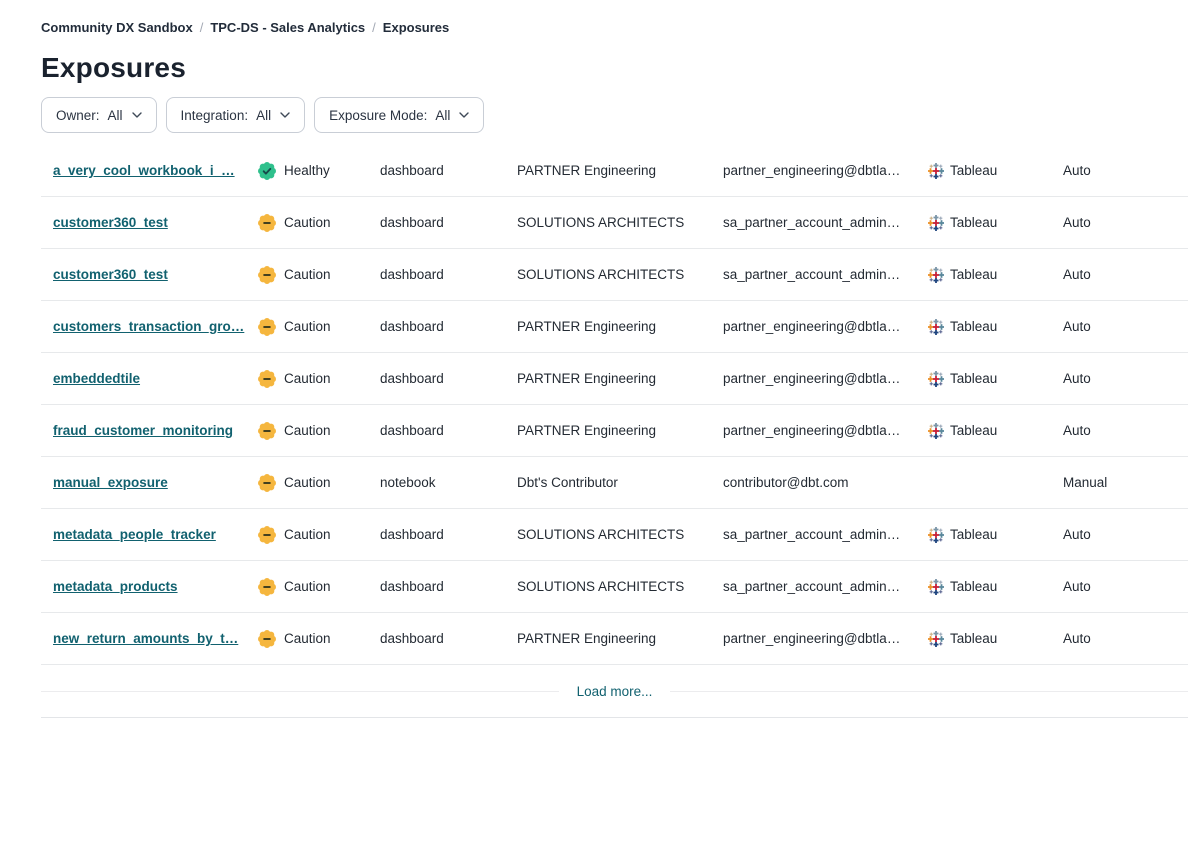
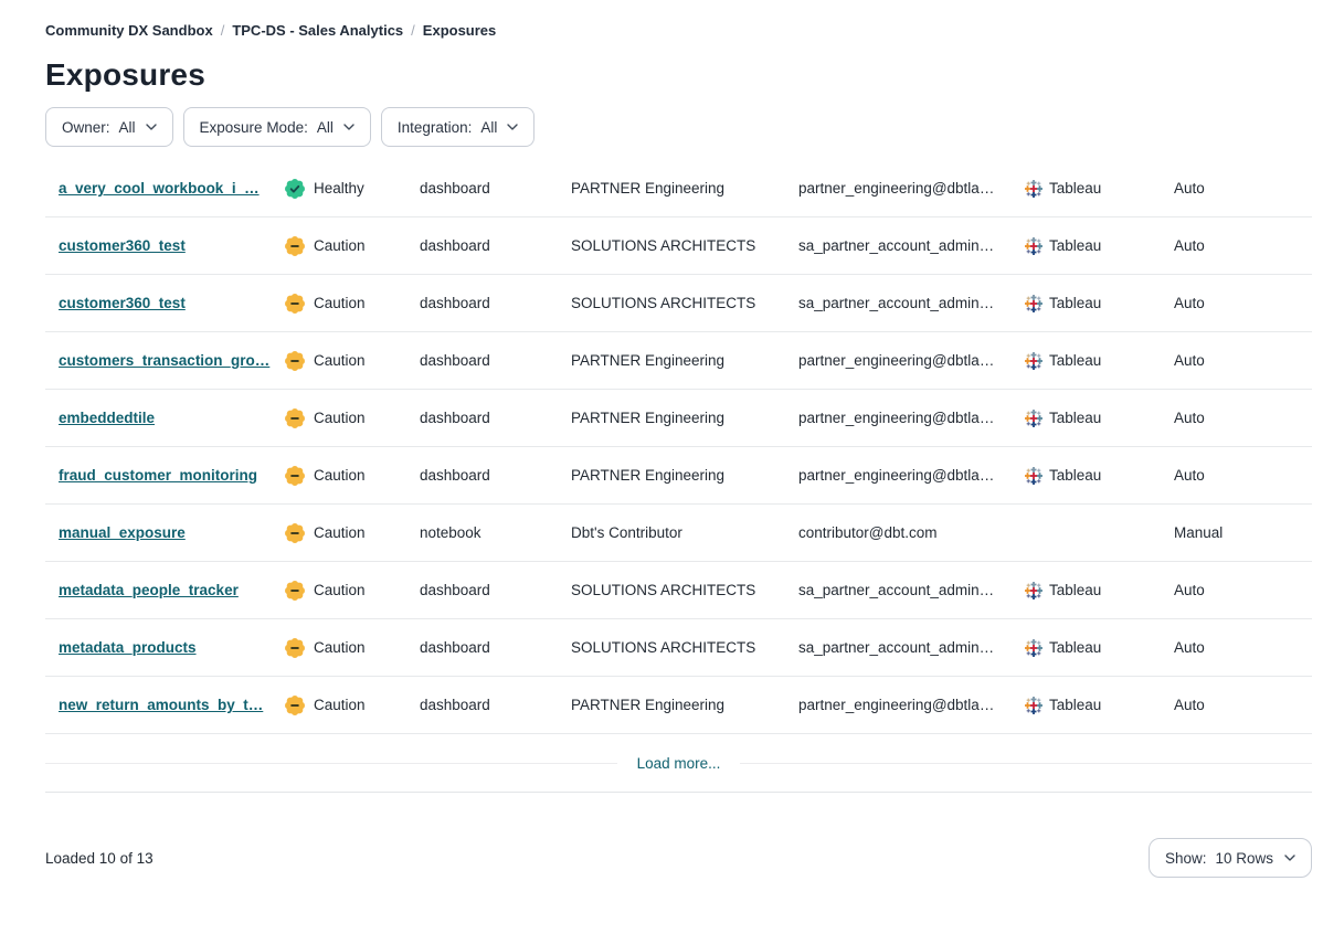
  Community DX Sandbox
  /
  TPC-DS - Sales Analytics
  /
  Exposures
  Exposures
  Owner:
  All
- Integration:
+ Exposure Mode:
  All
- Exposure Mode:
+ Integration:
  All
  a_very_cool_workbook_i_…
  Healthy
  dashboard
  PARTNER Engineering
  partner_engineering@dbtla…
  Tableau
  Auto
  customer360_test
  Caution
  dashboard
  SOLUTIONS ARCHITECTS
  sa_partner_account_admin…
  Tableau
  Auto
  customer360_test
  Caution
  dashboard
  SOLUTIONS ARCHITECTS
  sa_partner_account_admin…
  Tableau
  Auto
  customers_transaction_gro…
  Caution
  dashboard
  PARTNER Engineering
  partner_engineering@dbtla…
  Tableau
  Auto
  embeddedtile
  Caution
  dashboard
  PARTNER Engineering
  partner_engineering@dbtla…
  Tableau
  Auto
  fraud_customer_monitoring
  Caution
  dashboard
  PARTNER Engineering
  partner_engineering@dbtla…
  Tableau
  Auto
  manual_exposure
  Caution
  notebook
  Dbt's Contributor
  contributor@dbt.com
  Manual
  metadata_people_tracker
  Caution
  dashboard
  SOLUTIONS ARCHITECTS
  sa_partner_account_admin…
  Tableau
  Auto
  metadata_products
  Caution
  dashboard
  SOLUTIONS ARCHITECTS
  sa_partner_account_admin…
  Tableau
  Auto
  new_return_amounts_by_t…
  Caution
  dashboard
  PARTNER Engineering
  partner_engineering@dbtla…
  Tableau
  Auto
  Load more...
+ Loaded 10 of 13
+ Show:
+ 10 Rows
